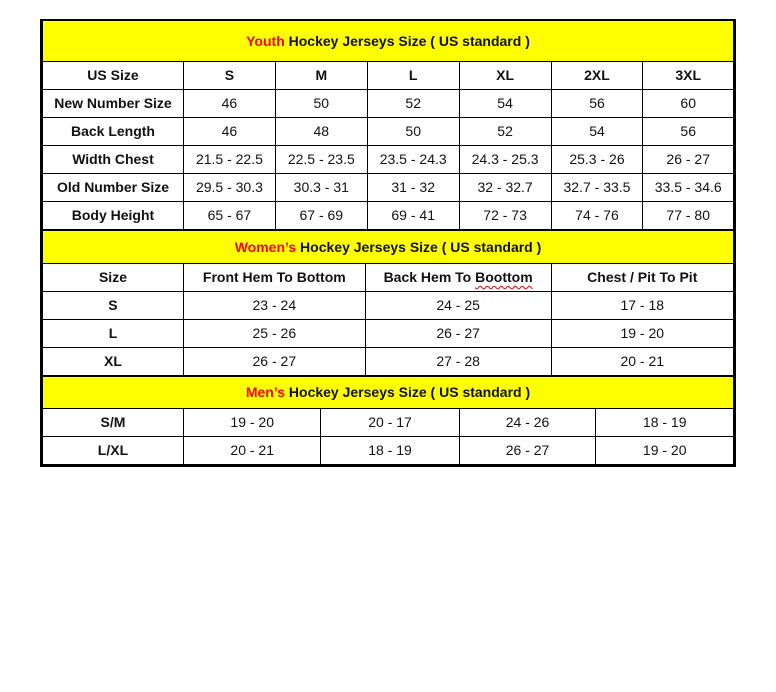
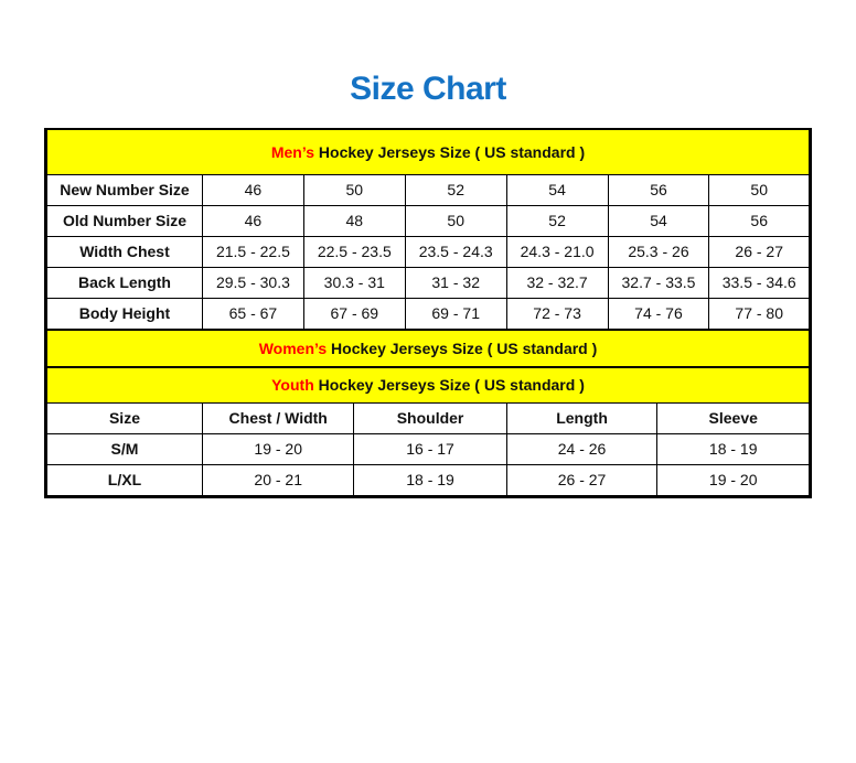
+ Size Chart
- Youth Hockey Jerseys Size ( US standard )
+ Men’s Hockey Jerseys Size ( US standard )
- US Size	S	M	L	XL	2XL	3XL
- New Number Size	46	50	52	54	56	60
+ New Number Size	46	50	52	54	56	50
- Back Length	46	48	50	52	54	56
+ Old Number Size	46	48	50	52	54	56
- Width Chest	21.5 - 22.5	22.5 - 23.5	23.5 - 24.3	24.3 - 25.3	25.3 - 26	26 - 27
+ Width Chest	21.5 - 22.5	22.5 - 23.5	23.5 - 24.3	24.3 - 21.0	25.3 - 26	26 - 27
- Old Number Size	29.5 - 30.3	30.3 - 31	31 - 32	32 - 32.7	32.7 - 33.5	33.5 - 34.6
+ Back Length	29.5 - 30.3	30.3 - 31	31 - 32	32 - 32.7	32.7 - 33.5	33.5 - 34.6
- Body Height	65 - 67	67 - 69	69 - 41	72 - 73	74 - 76	77 - 80
+ Body Height	65 - 67	67 - 69	69 - 71	72 - 73	74 - 76	77 - 80
  Women’s Hockey Jerseys Size ( US standard )
- Size	Front Hem To Bottom	Back Hem To Boottom	Chest / Pit To Pit
- S	23 - 24	24 - 25	17 - 18
- L	25 - 26	26 - 27	19 - 20
- XL	26 - 27	27 - 28	20 - 21
- Men’s Hockey Jerseys Size ( US standard )
+ Youth Hockey Jerseys Size ( US standard )
+ Size	Chest / Width	Shoulder	Length	Sleeve
- S/M	19 - 20	20 - 17	24 - 26	18 - 19
+ S/M	19 - 20	16 - 17	24 - 26	18 - 19
  L/XL	20 - 21	18 - 19	26 - 27	19 - 20
